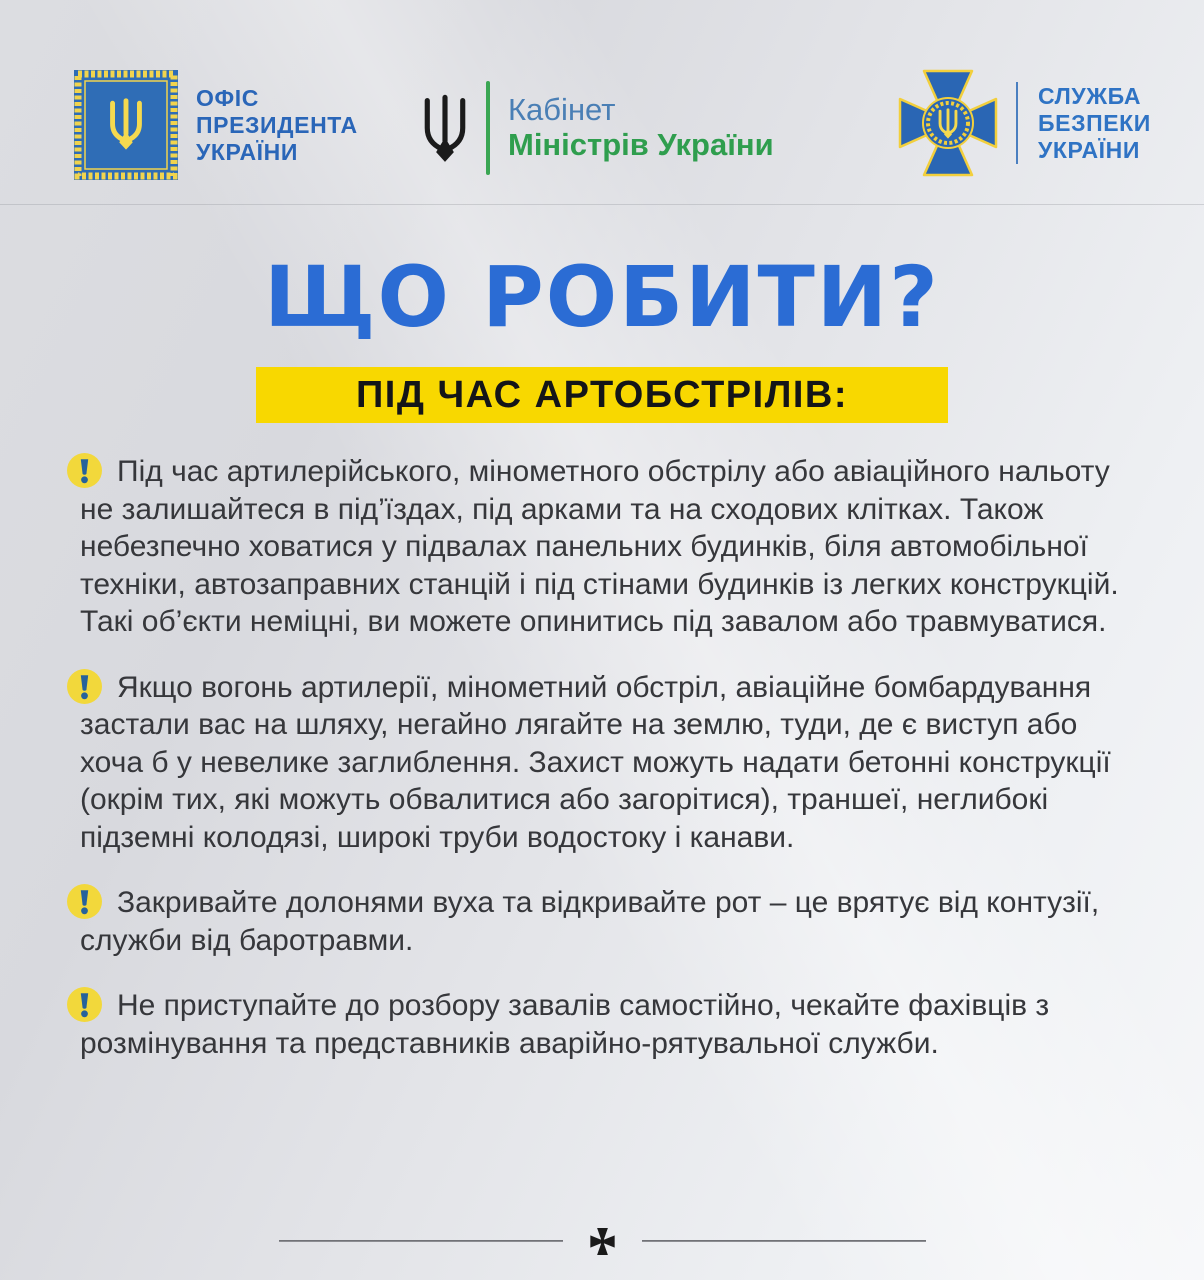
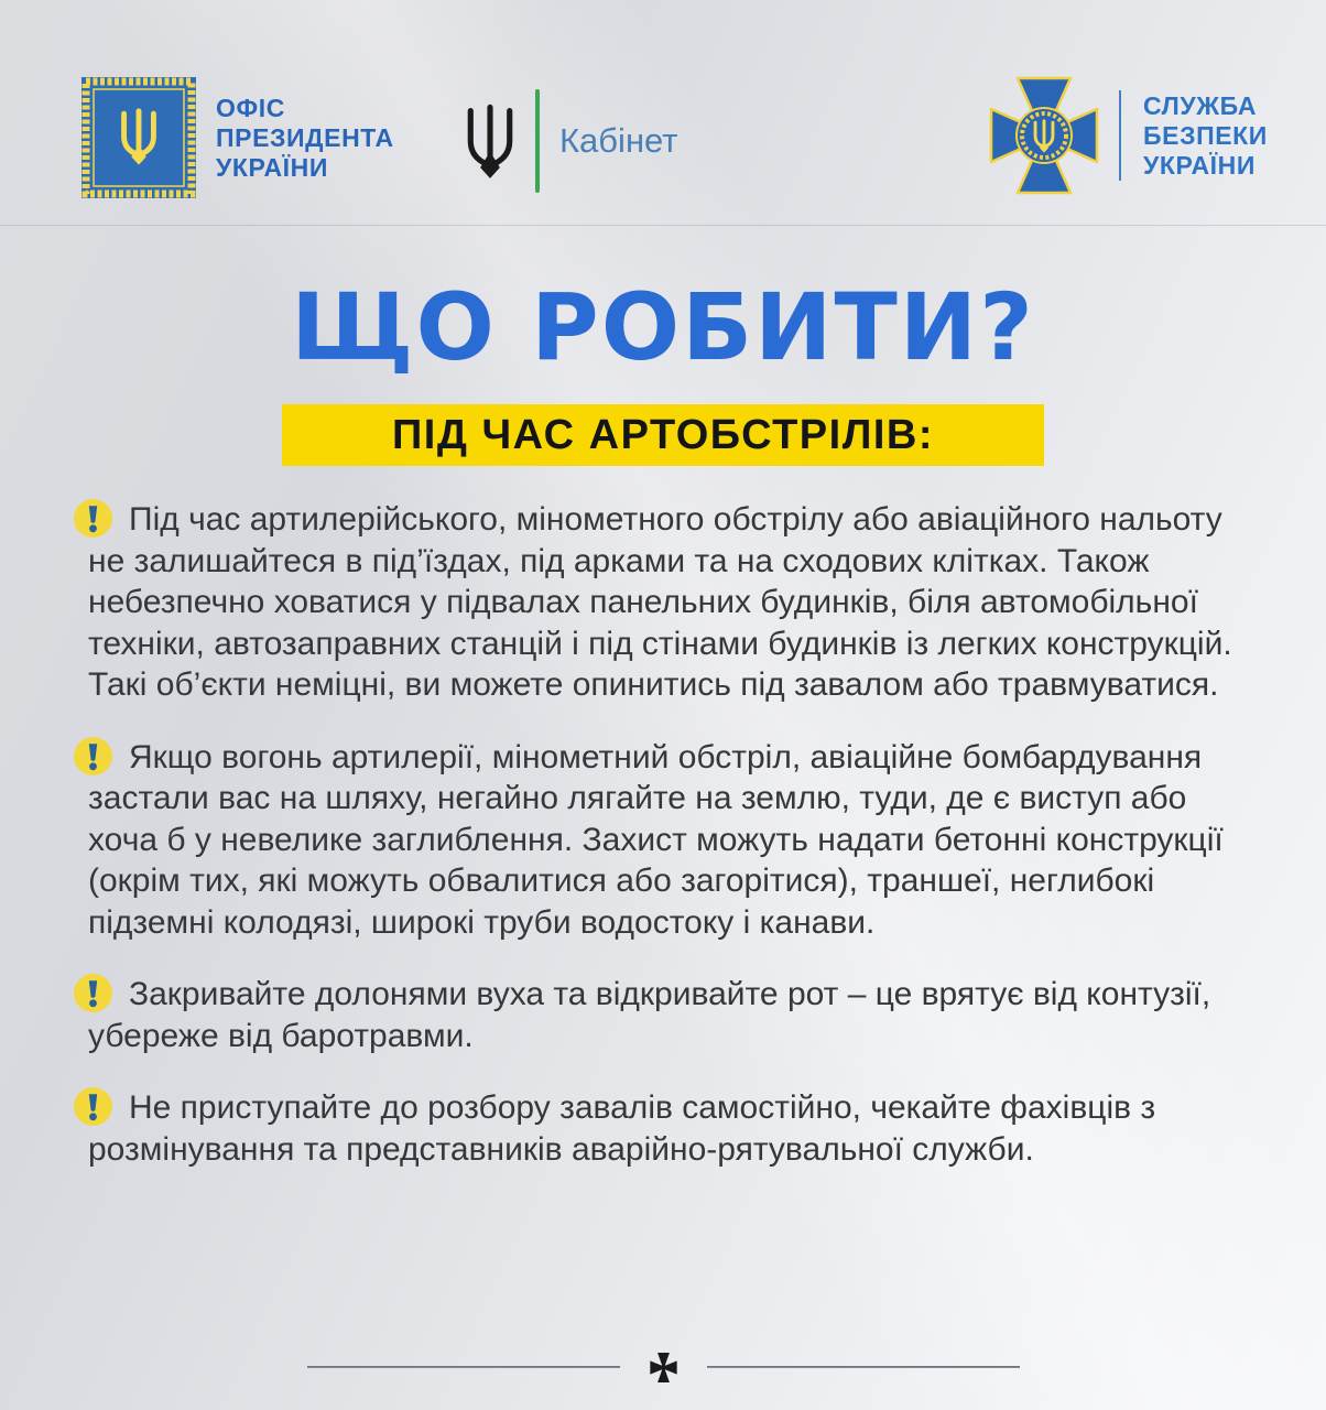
  ОФІС
  ПРЕЗИДЕНТА
  УКРАЇНИ
  Кабінет
- Міністрів України
  СЛУЖБА
  БЕЗПЕКИ
  УКРАЇНИ
  ЩО РОБИТИ?
  ПІД ЧАС АРТОБСТРІЛІВ:
  Під час артилерійського, мінометного обстрілу або авіаційного нальоту не залишайтеся в під’їздах, під арками та на сходових клітках. Також небезпечно ховатися у підвалах панельних будинків, біля автомобільної техніки, автозаправних станцій і під стінами будинків із легких конструкцій. Такі об’єкти неміцні, ви можете опинитись під завалом або травмуватися.
  Якщо вогонь артилерії, мінометний обстріл, авіаційне бомбардування застали вас на шляху, негайно лягайте на землю, туди, де є виступ або хоча б у невелике заглиблення. Захист можуть надати бетонні конструкції (окрім тих, які можуть обвалитися або загорітися), траншеї, неглибокі підземні колодязі, широкі труби водостоку і канави.
- Закривайте долонями вуха та відкривайте рот – це врятує від контузії, служби від баротравми.
+ Закривайте долонями вуха та відкривайте рот – це врятує від контузії, убереже від баротравми.
  Не приступайте до розбору завалів самостійно, чекайте фахівців з розмінування та представників аварійно-рятувальної служби.
